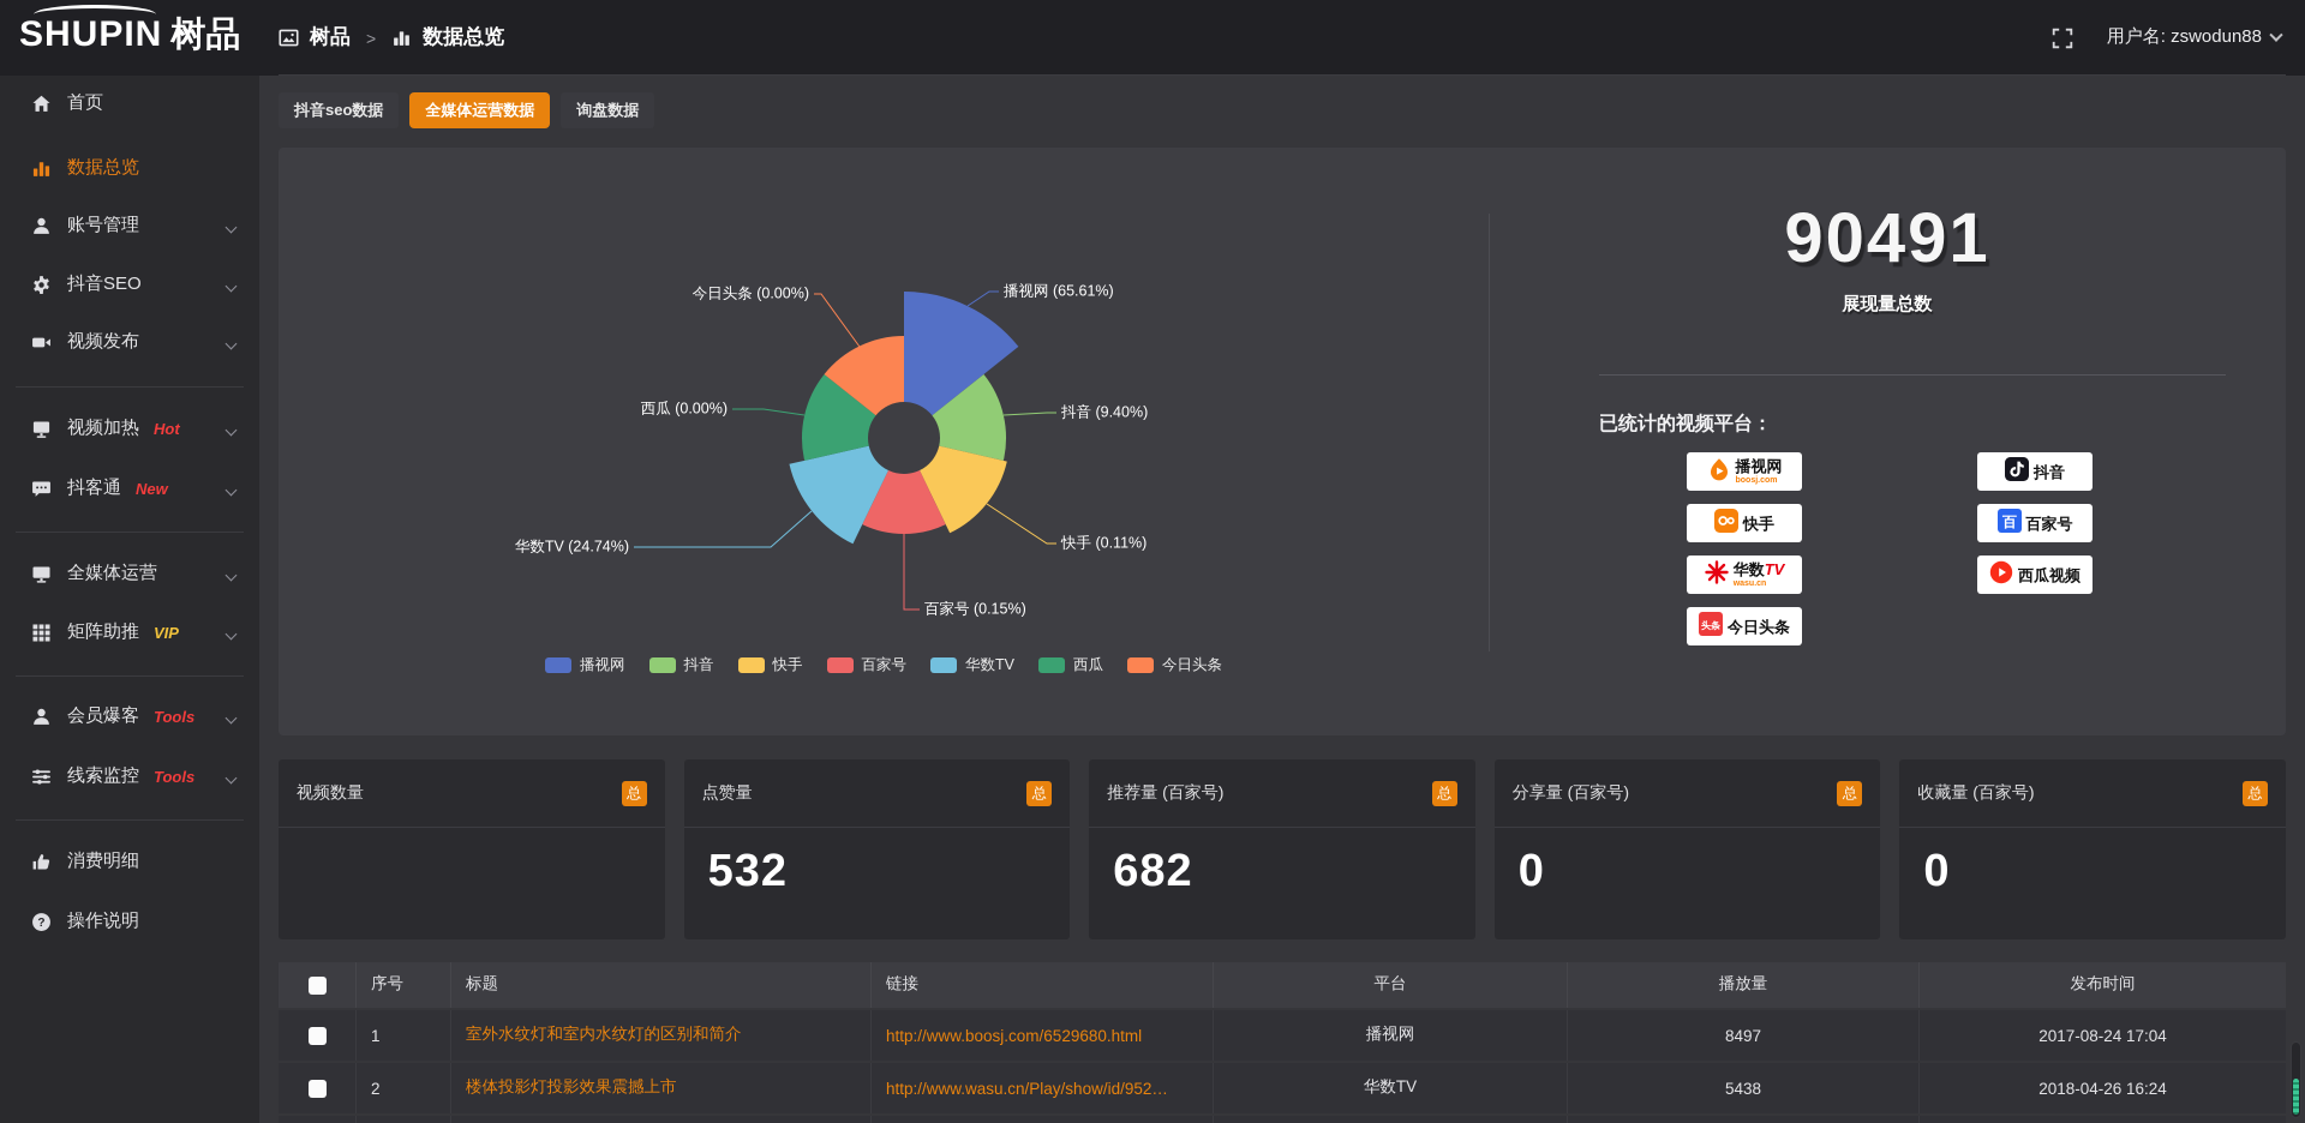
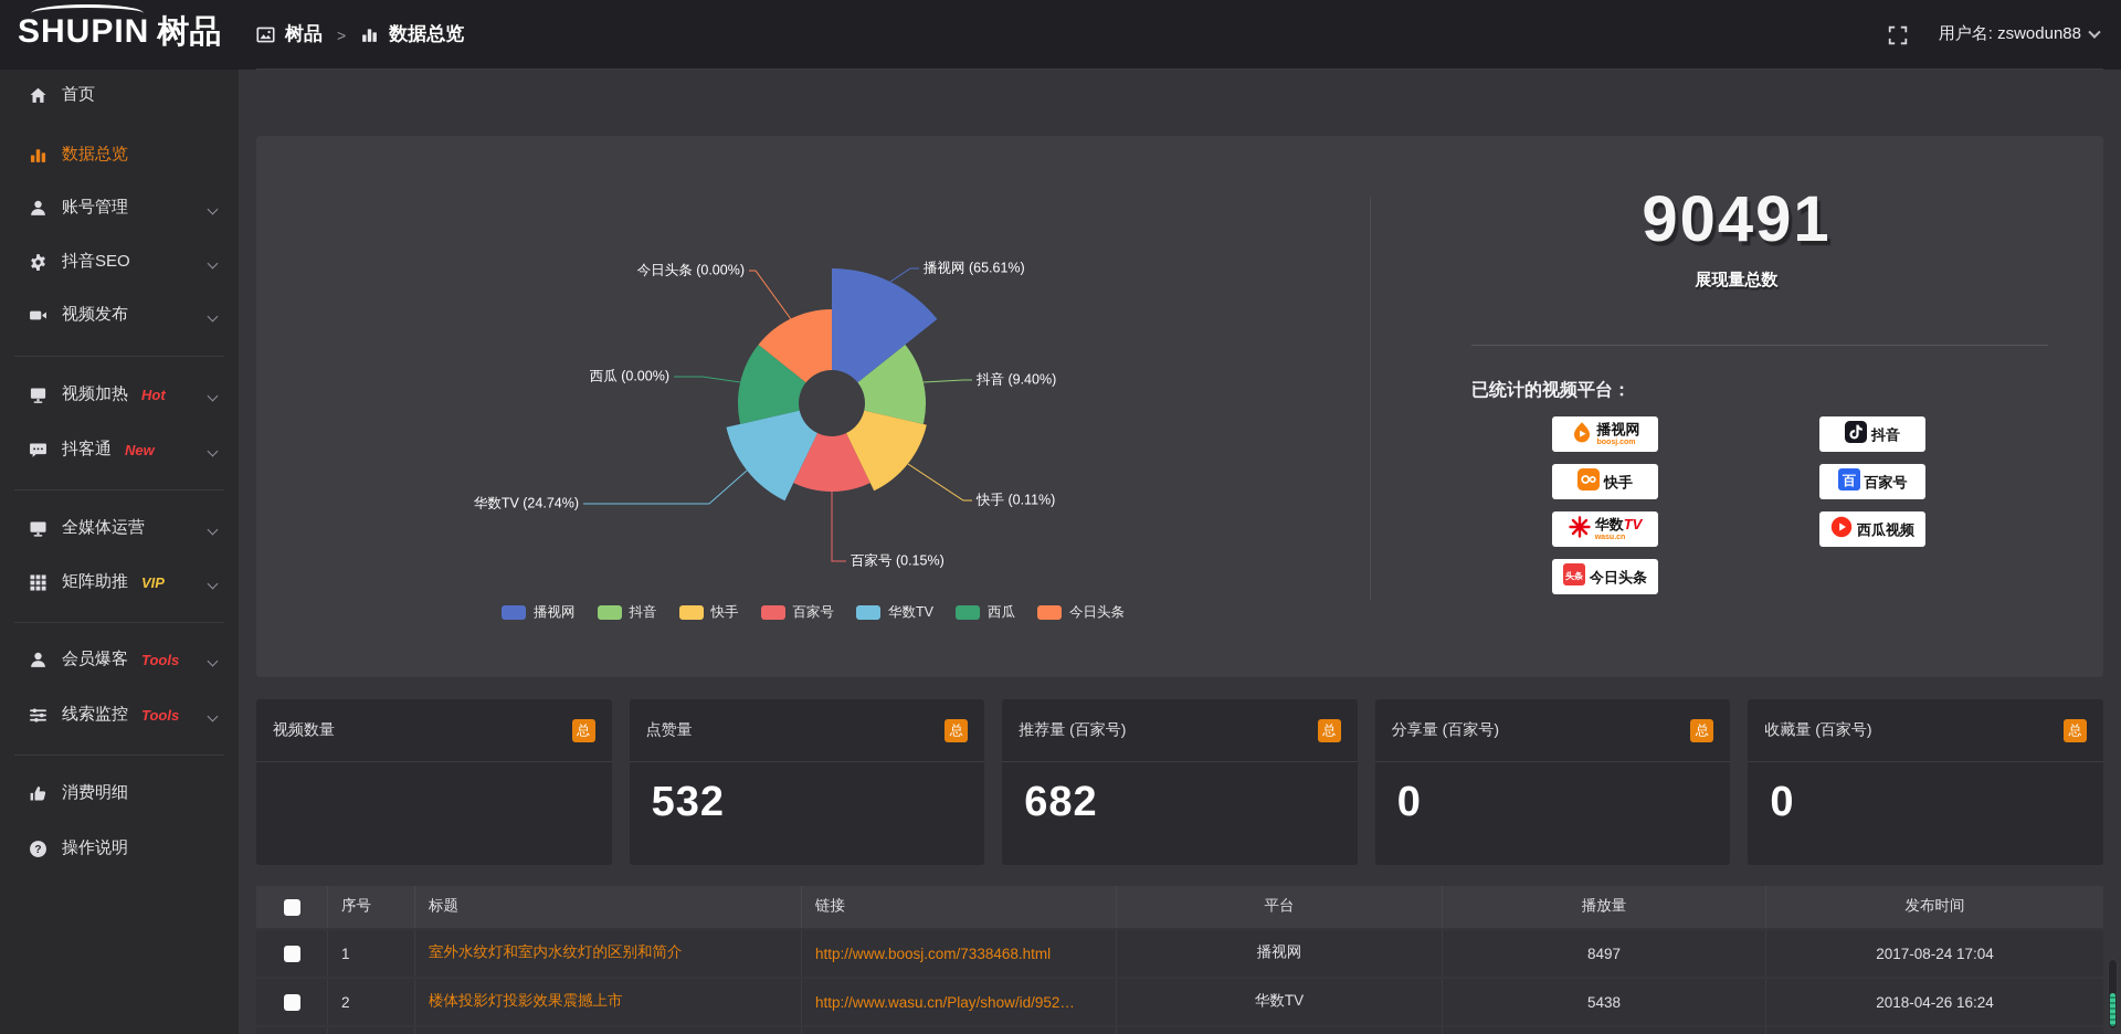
  SHUPIN
  树品
  树品
  >
  数据总览
  用户名: zswodun88
  首页
  数据总览
  账号管理
  抖音SEO
  视频发布
  视频加热
  Hot
  抖客通
  New
  全媒体运营
  矩阵助推
  VIP
  会员爆客
  Tools
  线索监控
  Tools
  消费明细
  ?
  操作说明
- 抖音seo数据
- 全媒体运营数据
- 询盘数据
  播视网 (65.61%)
  抖音 (9.40%)
  快手 (0.11%)
  百家号 (0.15%)
  华数TV (24.74%)
  西瓜 (0.00%)
  今日头条 (0.00%)
  播视网
  抖音
  快手
  百家号
  华数TV
  西瓜
  今日头条
  90491
  展现量总数
  已统计的视频平台：
  播视网
  抖音
  快手
  百
  百家号
  华数TV
  西瓜视频
  头条
  今日头条
  视频数量
  总
  点赞量
  总
  532
  推荐量 (百家号)
  总
  682
  分享量 (百家号)
  总
  0
  收藏量 (百家号)
  总
  0
  序号
  标题
  链接
  平台
  播放量
  发布时间
  1
  室外水纹灯和室内水纹灯的区别和简介
- http://www.boosj.com/6529680.html
+ http://www.boosj.com/7338468.html
  播视网
  8497
  2017-08-24 17:04
  2
  楼体投影灯投影效果震撼上市
  http://www.wasu.cn/Play/show/id/952…
  华数TV
  5438
  2018-04-26 16:24
